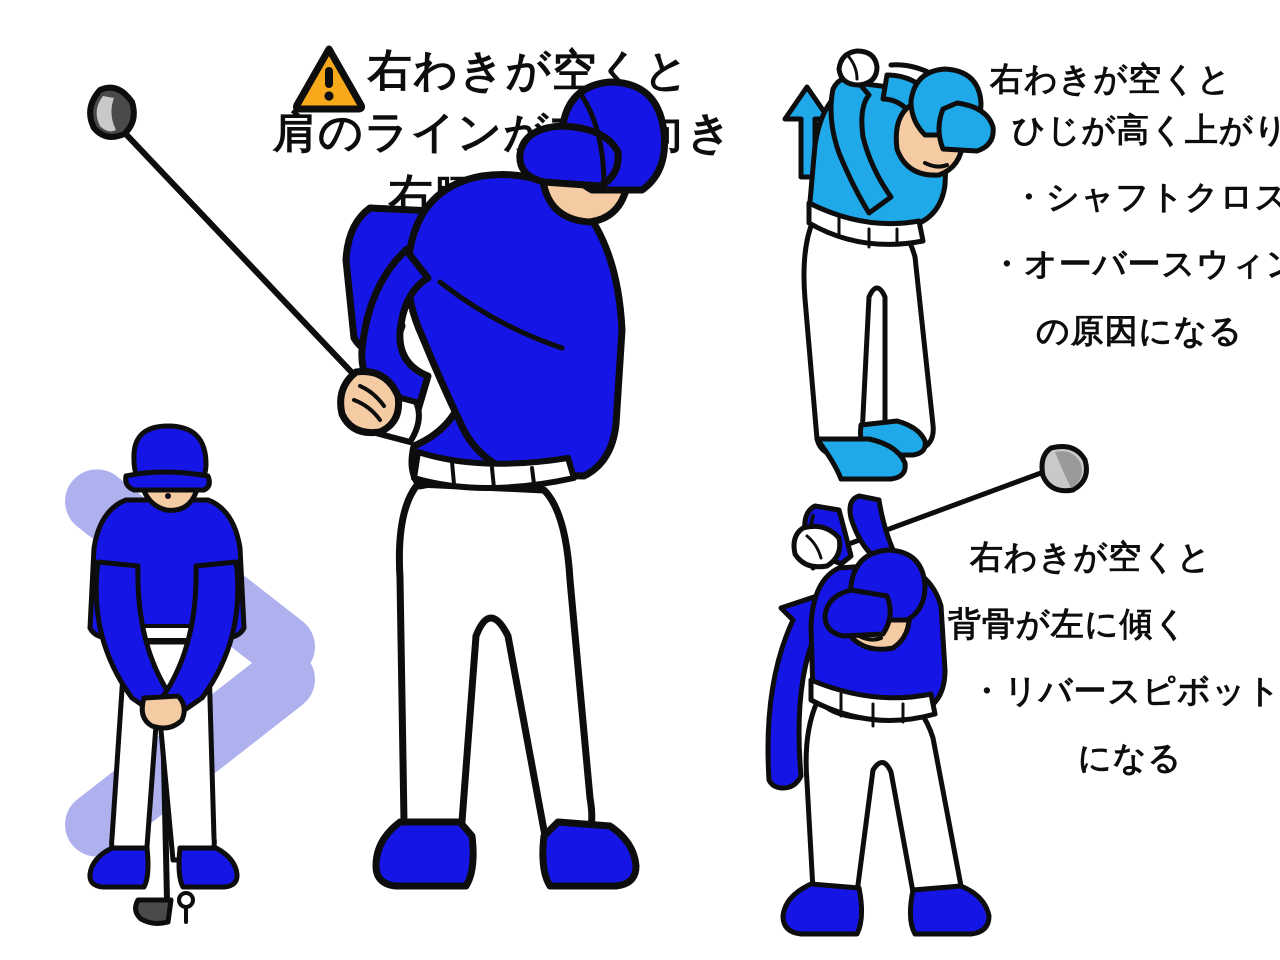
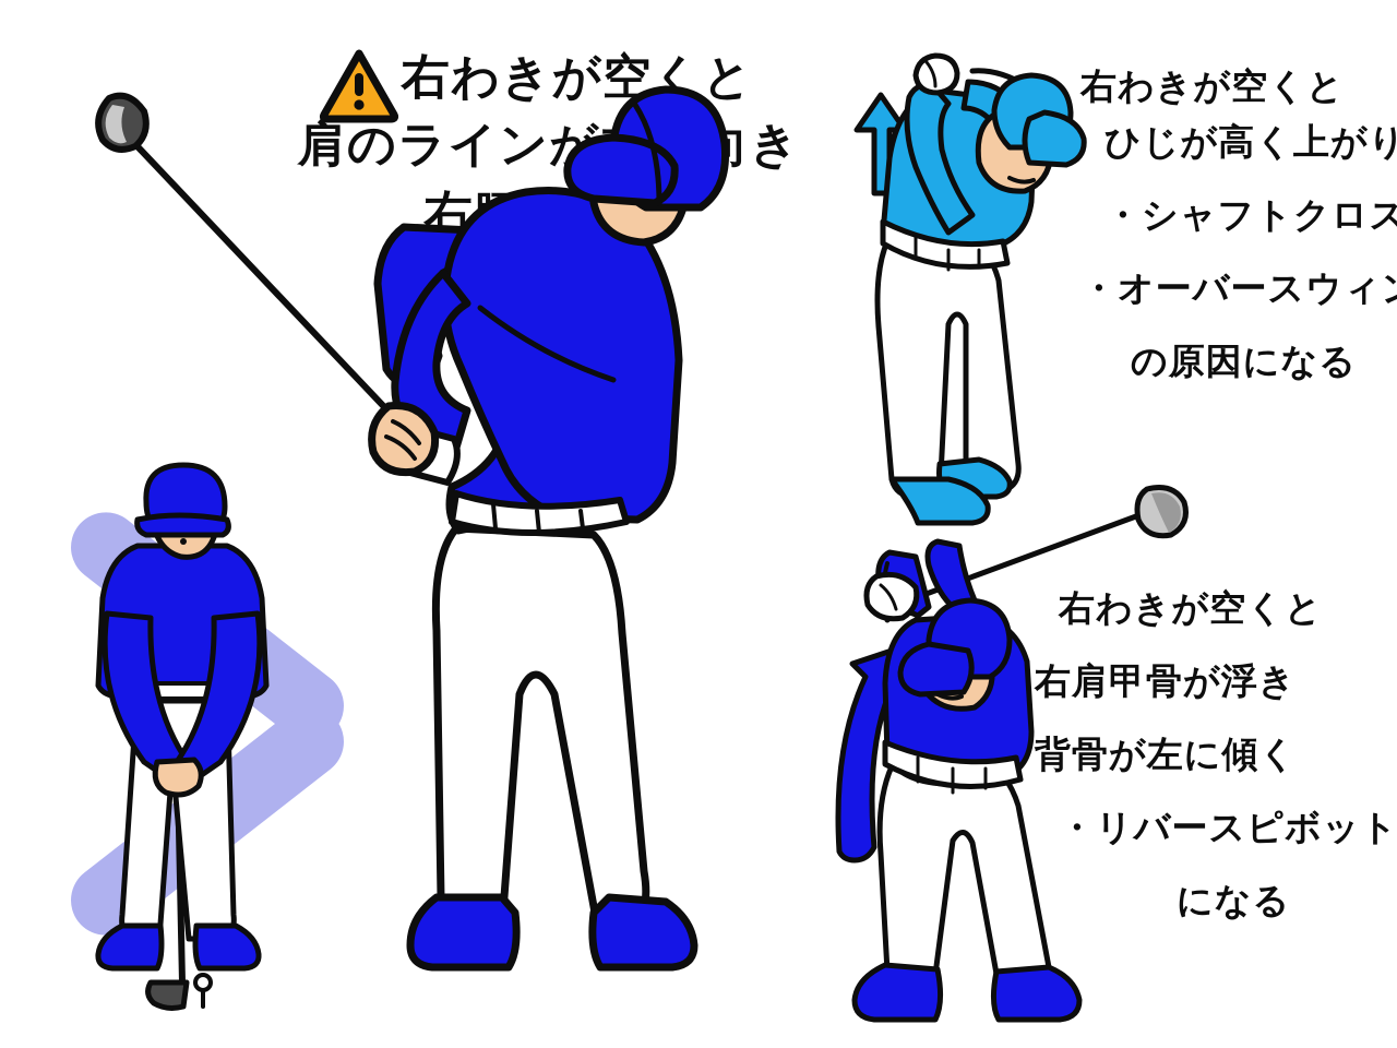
  右わきが空くと
  肩のラインがき
  右わきが空くと
  ひじが高く上がり
  ・シャフトクロス
  ・オーバースウィ
  の原因になる
  右わきが空くと
+ 右肩甲骨が浮き
  背骨が左に傾く
  ・リバースピボット
  になる
